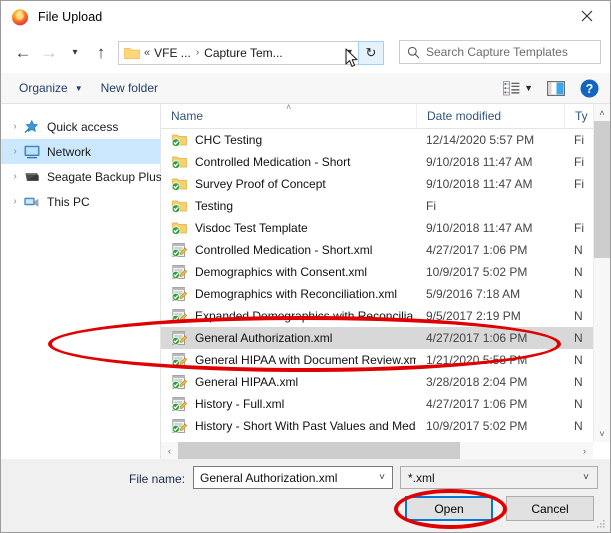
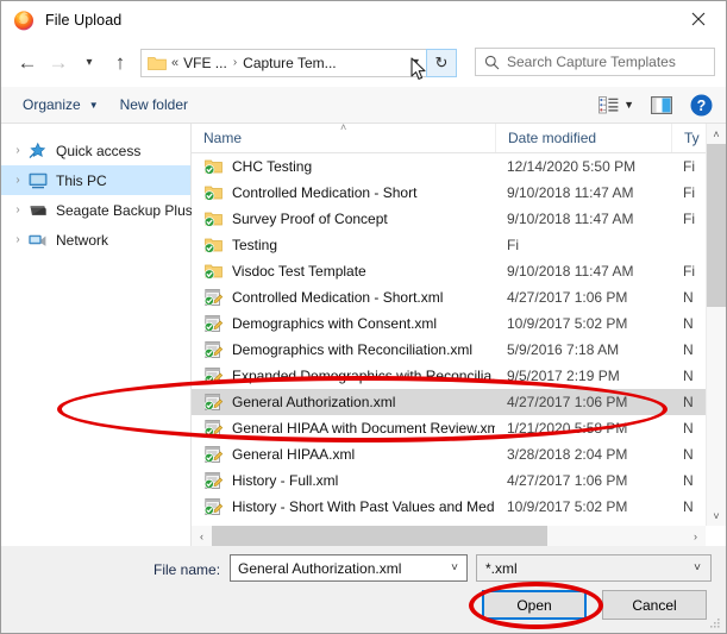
  File Upload
  ←
  →
  ▾
  ↑
  «
  VFE ...
  ›
  Capture Tem...
  ↻
  Search Capture Templates
  Organize
  ▼
  New folder
  ▼
  ?
  ›
  Quick access
  ›
- Network
+ This PC
  ›
  Seagate Backup Plus
  ›
- This PC
+ Network
  ˄
  Name
  Date modified
  Ty
  CHC Testing
- 12/14/2020 5:57 PM
+ 12/14/2020 5:50 PM
  Fi
  Controlled Medication - Short
  9/10/2018 11:47 AM
  Fi
  Survey Proof of Concept
  9/10/2018 11:47 AM
  Fi
  Testing
  Fi
  Visdoc Test Template
  9/10/2018 11:47 AM
  Fi
  Controlled Medication - Short.xml
  4/27/2017 1:06 PM
  N
  Demographics with Consent.xml
  10/9/2017 5:02 PM
  N
  Demographics with Reconciliation.xml
  5/9/2016 7:18 AM
  N
  Expanded Demographics with Reconcilia.
  9/5/2017 2:19 PM
  N
  General Authorization.xml
  4/27/2017 1:06 PM
  N
  General HIPAA with Document Review.xm
  1/21/2020 5:58 PM
  N
  General HIPAA.xml
  3/28/2018 2:04 PM
  N
  History - Full.xml
  4/27/2017 1:06 PM
  N
  History - Short With Past Values and Med
  10/9/2017 5:02 PM
  N
  ˄
  ˅
  ‹
  ›
  File name:
  General Authorization.xml
  ˅
  *.xml
  ˅
  Open
  Cancel
